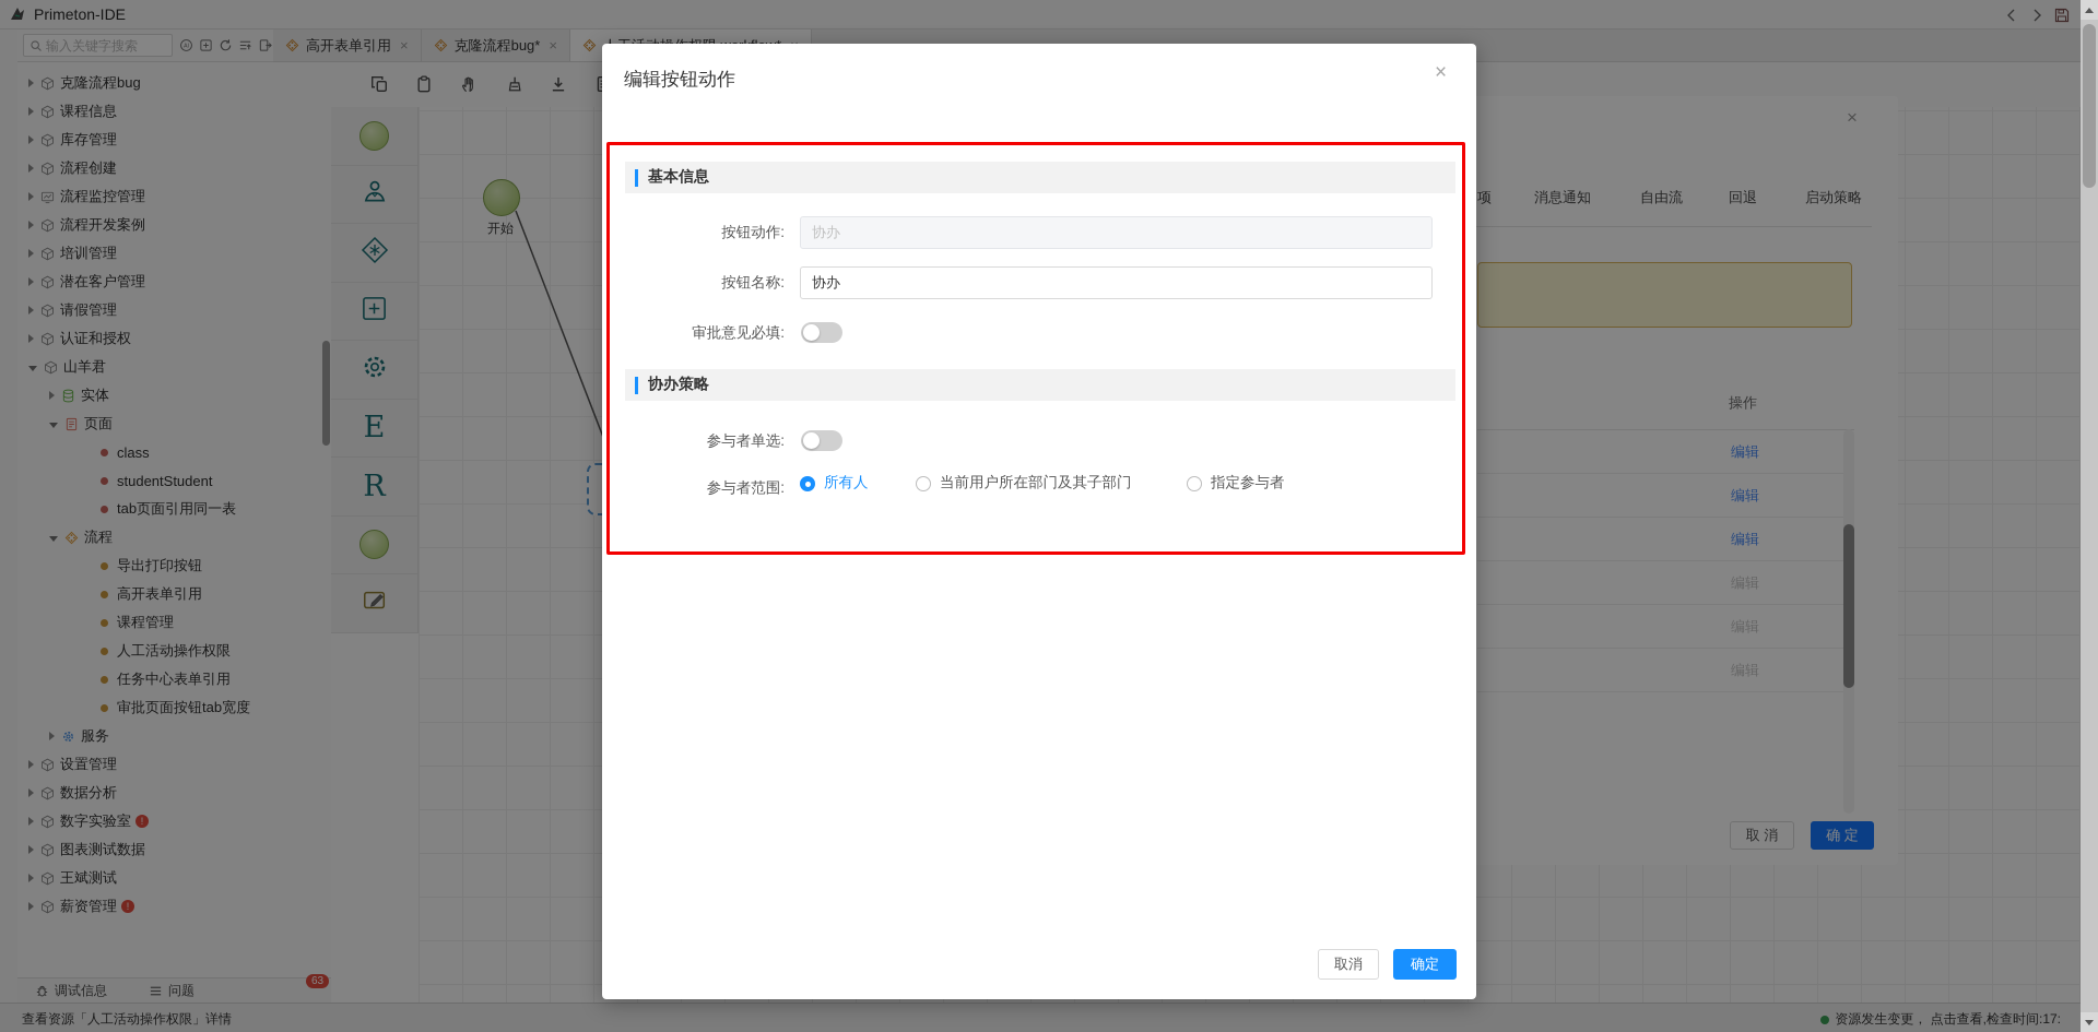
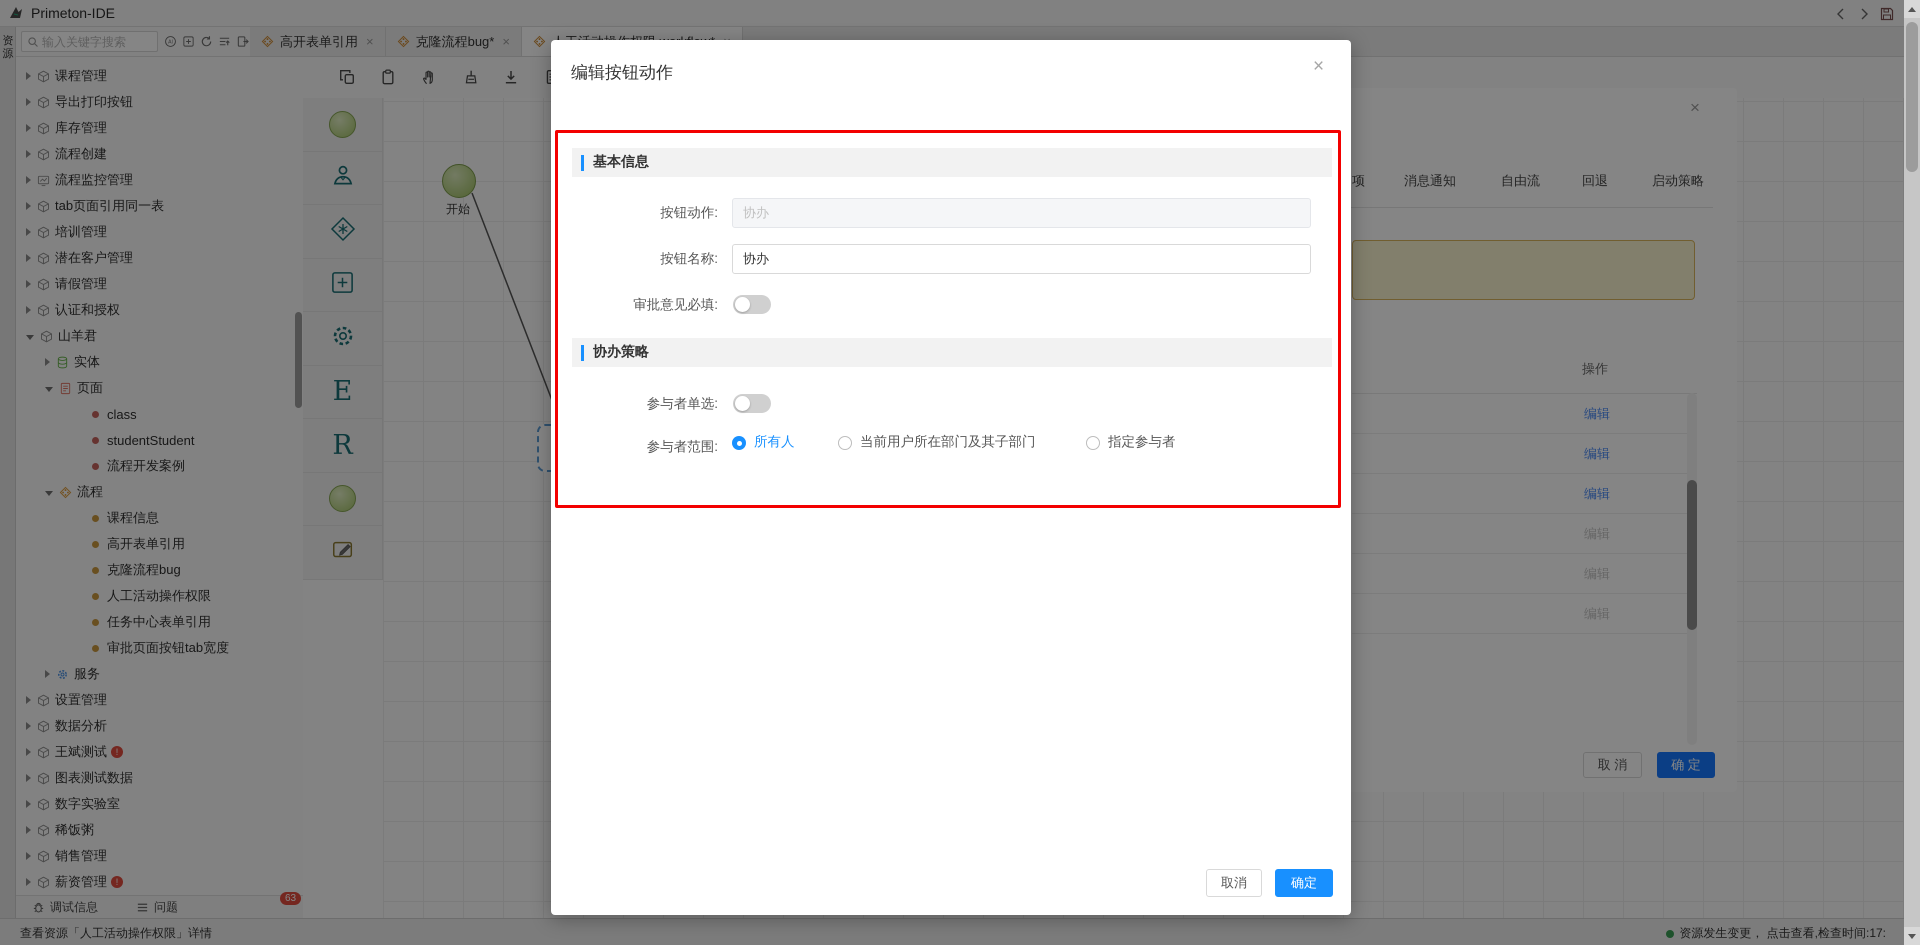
  Primeton-IDE
+ 资源
  输入关键字搜索
- 克隆流程bug
+ 课程管理
- 课程信息
+ 导出打印按钮
  库存管理
  流程创建
  流程监控管理
- 流程开发案例
+ tab页面引用同一表
  培训管理
  潜在客户管理
  请假管理
  认证和授权
  山羊君
  实体
  页面
  class
  studentStudent
- tab页面引用同一表
+ 流程开发案例
  流程
- 导出打印按钮
+ 课程信息
  高开表单引用
- 课程管理
+ 克隆流程bug
  人工活动操作权限
  任务中心表单引用
  审批页面按钮tab宽度
  服务
  设置管理
  数据分析
- 数字实验室
+ 王斌测试
  !
  图表测试数据
- 王斌测试
+ 数字实验室
+ 稀饭粥
+ 销售管理
  薪资管理
  !
  调试信息
  问题
  63
  高开表单引用
  ×
  克隆流程bug*
  ×
  E
  R
  开始
  查看资源「人工活动操作权限」详情
  资源发生变更， 点击查看,检查时间:17:
  ×
  项
  消息通知
  自由流
  回退
  启动策略
  操作
  编辑
  编辑
  编辑
  编辑
  编辑
  编辑
  取 消
  确 定
  编辑按钮动作
  ×
  基本信息
  按钮动作:
  协办
  按钮名称:
  协办
  审批意见必填:
  协办策略
  参与者单选:
  参与者范围:
  所有人
  当前用户所在部门及其子部门
  指定参与者
  取消
  确定
